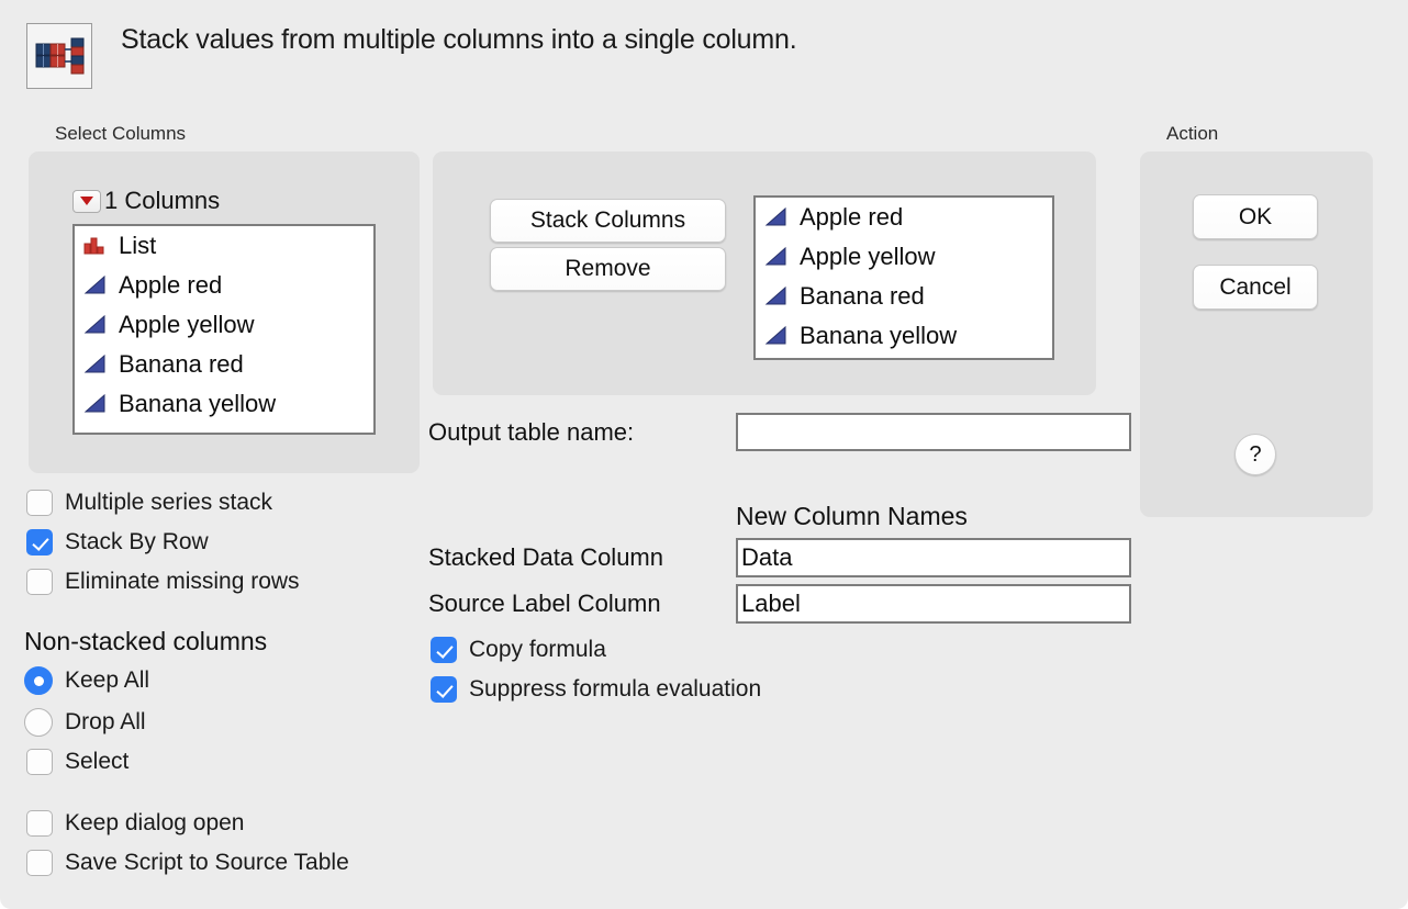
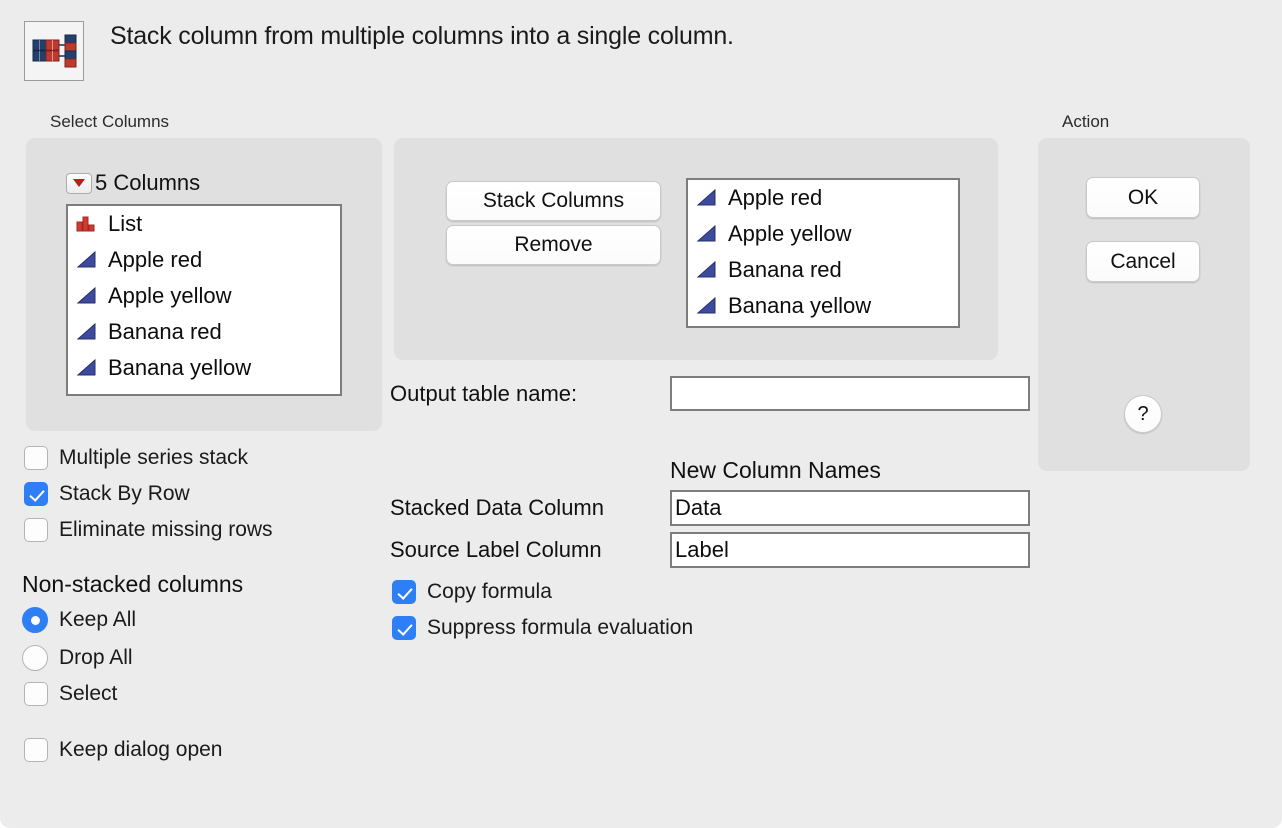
- Stack values from multiple columns into a single column.
+ Stack column from multiple columns into a single column.
  Select Columns
- 1 Columns
+ 5 Columns
  List
  Apple red
  Apple yellow
  Banana red
  Banana yellow
  Stack Columns
  Remove
  Apple red
  Apple yellow
  Banana red
  Banana yellow
  Action
  OK
  Cancel
  ?
  Output table name:
  New Column Names
  Stacked Data Column
  Data
  Source Label Column
  Label
  Multiple series stack
  Stack By Row
  Eliminate missing rows
  Non-stacked columns
  Keep All
  Drop All
  Select
  Keep dialog open
- Save Script to Source Table
  Copy formula
  Suppress formula evaluation
